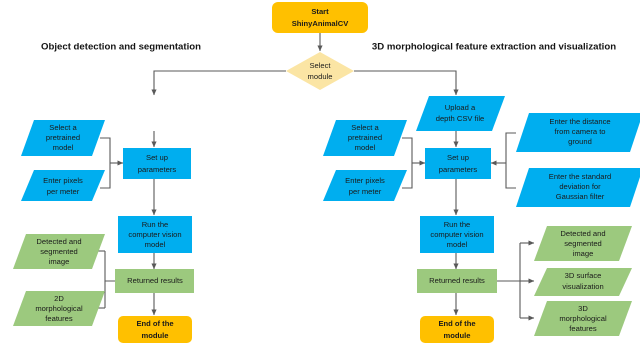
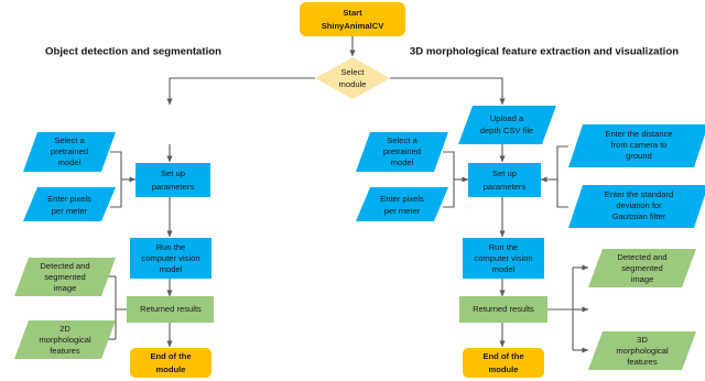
  Object detection and segmentation
  3D morphological feature extraction and visualization
  Start
  ShinyAnimalCV
  Select
  module
  Select a
  pretrained
  model
  Enter pixels
  per meter
  Set up
  parameters
  Run the
  computer vision
  model
  Returned results
  Detected and
  segmented
  image
  2D
  morphological
  features
  End of the
  module
  Upload a
  depth CSV file
  Select a
  pretrained
  model
  Enter pixels
  per meter
  Enter the distance
  from camera to
  ground
  Enter the standard
  deviation for
  Gaussian filter
  Set up
  parameters
  Run the
  computer vision
  model
  Returned results
  Detected and
  segmented
  image
- 3D surface
- visualization
  3D
  morphological
  features
  End of the
  module
